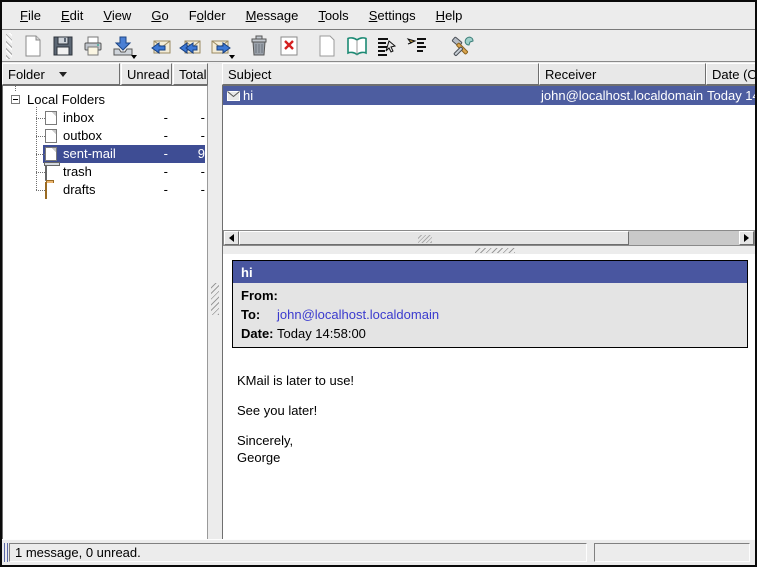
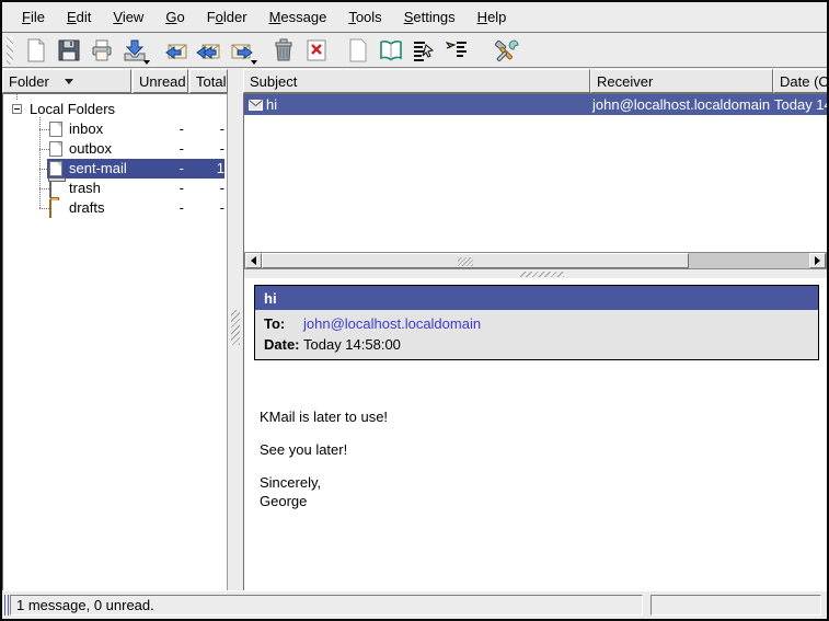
  File
  Edit
  View
  Go
  Folder
  Message
  Tools
  Settings
  Help
  Folder
  Unread
  Total
  Subject
  Receiver
  Date (O
  Local Folders
  inbox
  -
  -
  outbox
  -
  -
  sent-mail
  -
- 9
+ 1
  trash
  -
  -
  drafts
  -
  -
  hi
  john@localhost.localdomain
  Today 1
  hi
- From:
  To:
  john@localhost.localdomain
  Date:
  Today 14:58:00
  KMail is later to use!
  See you later!
  Sincerely,
  George
  1 message, 0 unread.
